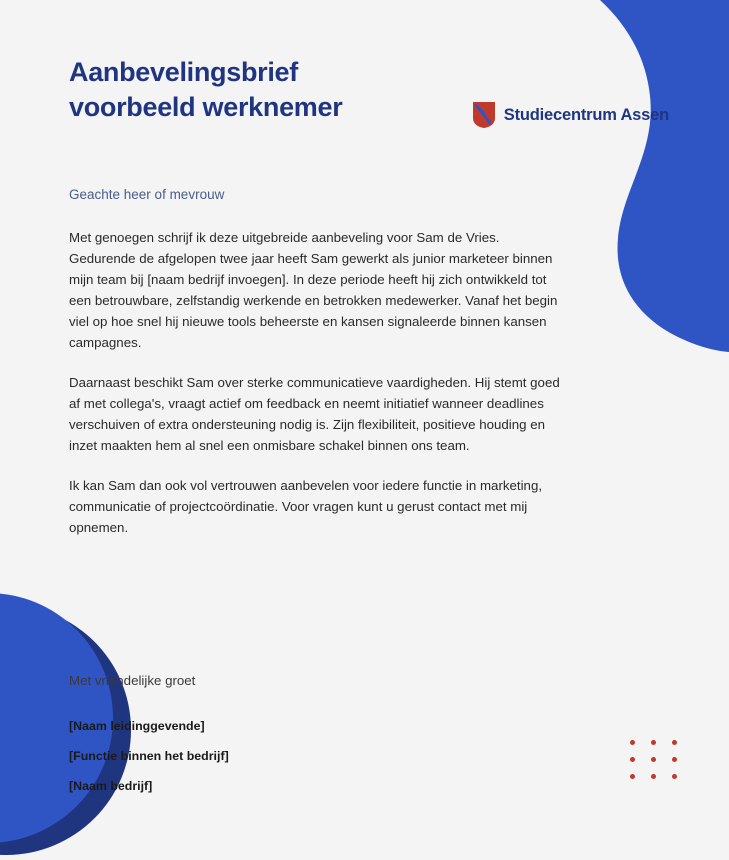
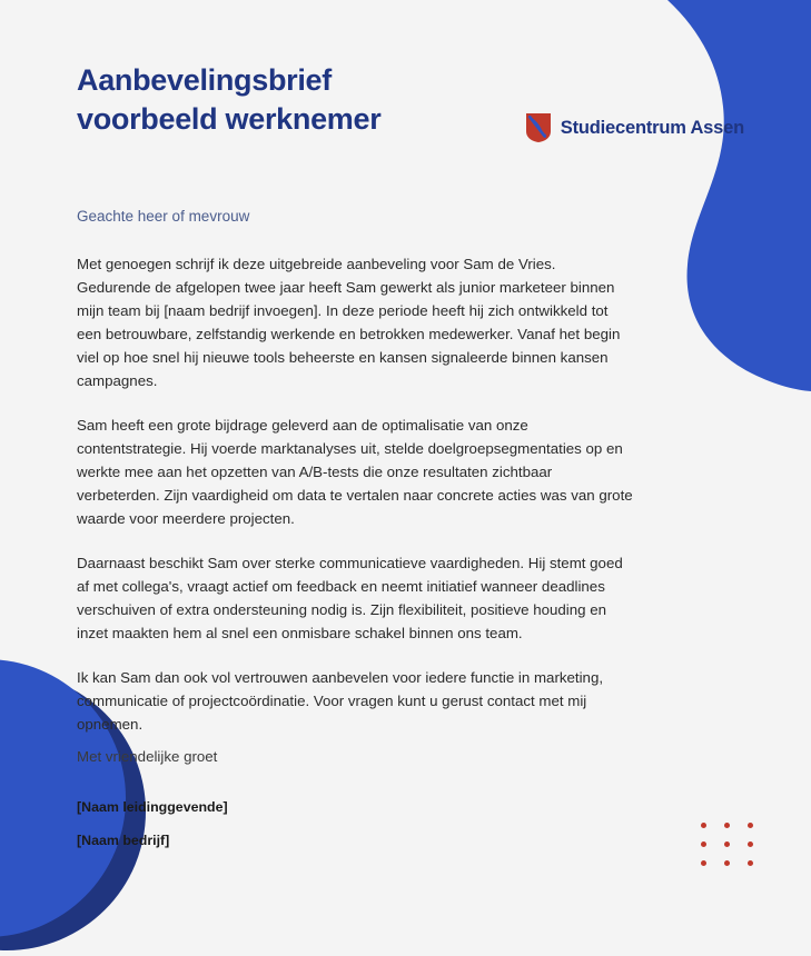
  Aanbevelingsbrief
  voorbeeld werknemer
  Studiecentrum Assen
  Geachte heer of mevrouw
  Met genoegen schrijf ik deze uitgebreide aanbeveling voor Sam de Vries. Gedurende de afgelopen twee jaar heeft Sam gewerkt als junior marketeer binnen mijn team bij [naam bedrijf invoegen]. In deze periode heeft hij zich ontwikkeld tot een betrouwbare, zelfstandig werkende en betrokken medewerker. Vanaf het begin viel op hoe snel hij nieuwe tools beheerste en kansen signaleerde binnen kansen campagnes.
+ Sam heeft een grote bijdrage geleverd aan de optimalisatie van onze contentstrategie. Hij voerde marktanalyses uit, stelde doelgroepsegmentaties op en werkte mee aan het opzetten van A/B-tests die onze resultaten zichtbaar verbeterden. Zijn vaardigheid om data te vertalen naar concrete acties was van grote waarde voor meerdere projecten.
  Daarnaast beschikt Sam over sterke communicatieve vaardigheden. Hij stemt goed af met collega's, vraagt actief om feedback en neemt initiatief wanneer deadlines verschuiven of extra ondersteuning nodig is. Zijn flexibiliteit, positieve houding en inzet maakten hem al snel een onmisbare schakel binnen ons team.
  Ik kan Sam dan ook vol vertrouwen aanbevelen voor iedere functie in marketing, communicatie of projectcoördinatie. Voor vragen kunt u gerust contact met mij opnemen.
  Met vriendelijke groet
  [Naam leidinggevende]
- [Functie binnen het bedrijf]
  [Naam bedrijf]
